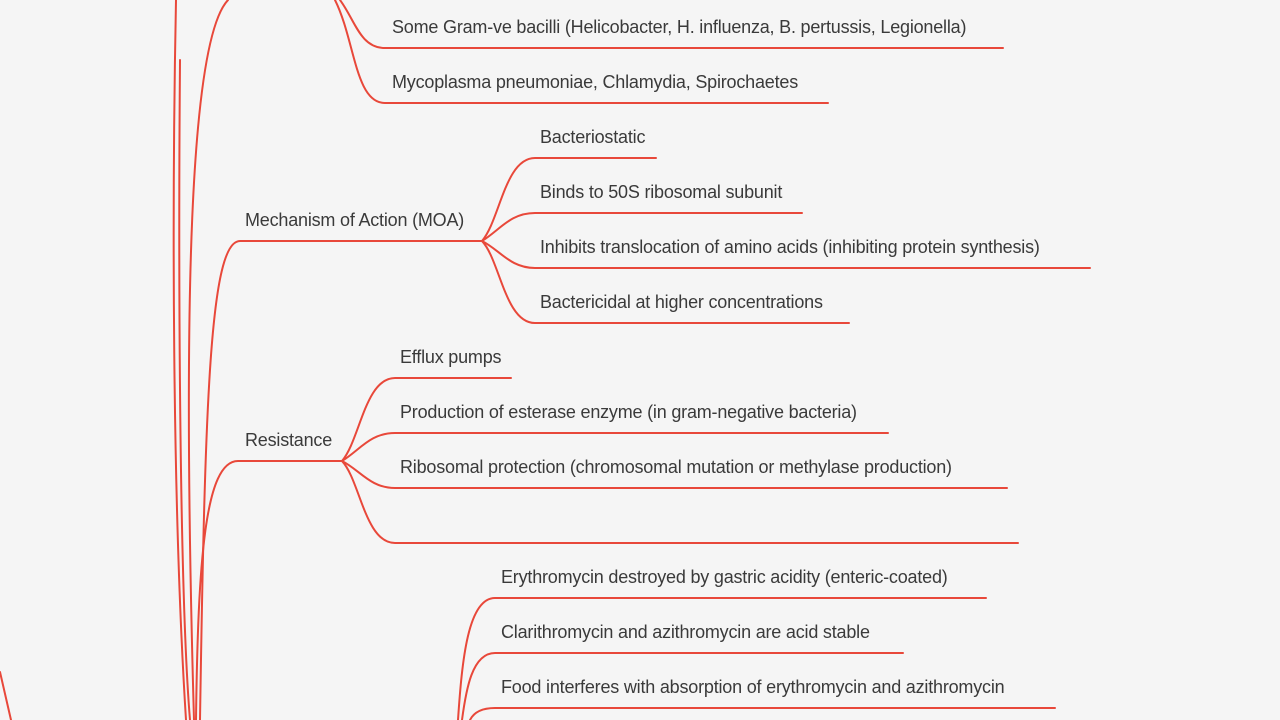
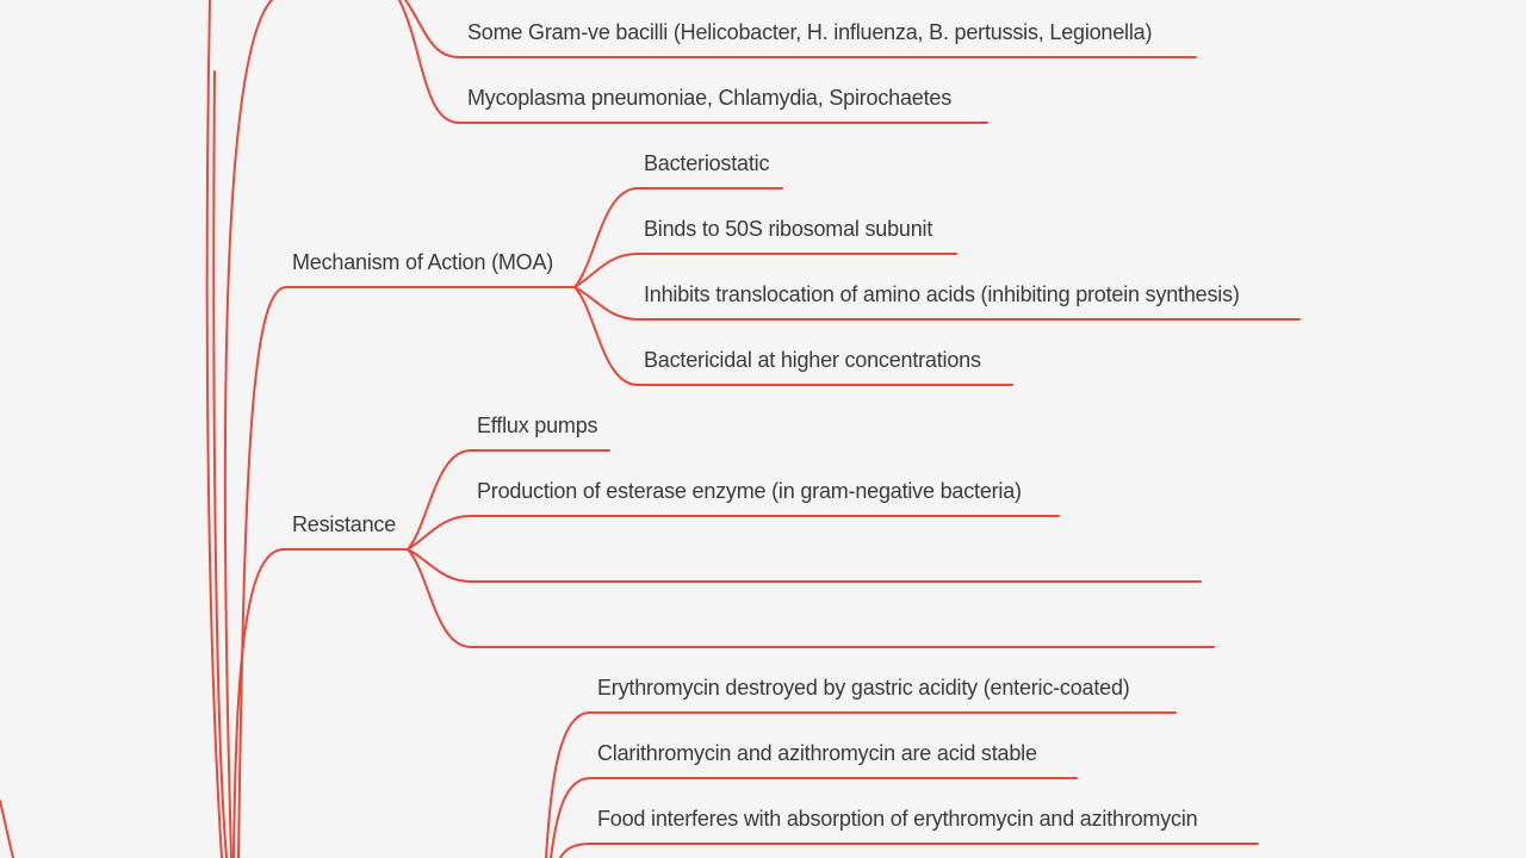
  Some Gram-ve bacilli (Helicobacter, H. influenza, B. pertussis, Legionella)
  Mycoplasma pneumoniae, Chlamydia, Spirochaetes
  Mechanism of Action (MOA)
  Bacteriostatic
  Binds to 50S ribosomal subunit
  Inhibits translocation of amino acids (inhibiting protein synthesis)
  Bactericidal at higher concentrations
  Resistance
  Efflux pumps
  Production of esterase enzyme (in gram-negative bacteria)
- Ribosomal protection (chromosomal mutation or methylase production)
  Erythromycin destroyed by gastric acidity (enteric-coated)
  Clarithromycin and azithromycin are acid stable
  Food interferes with absorption of erythromycin and azithromycin
